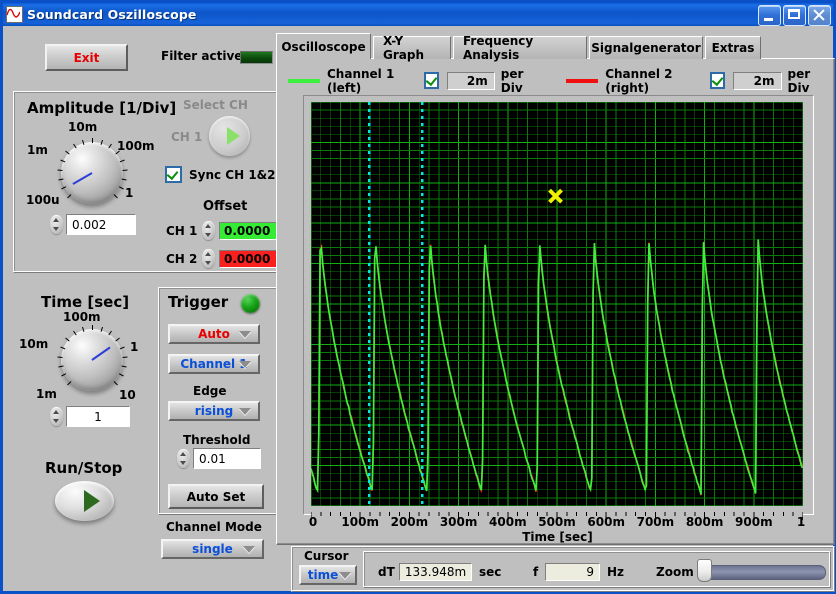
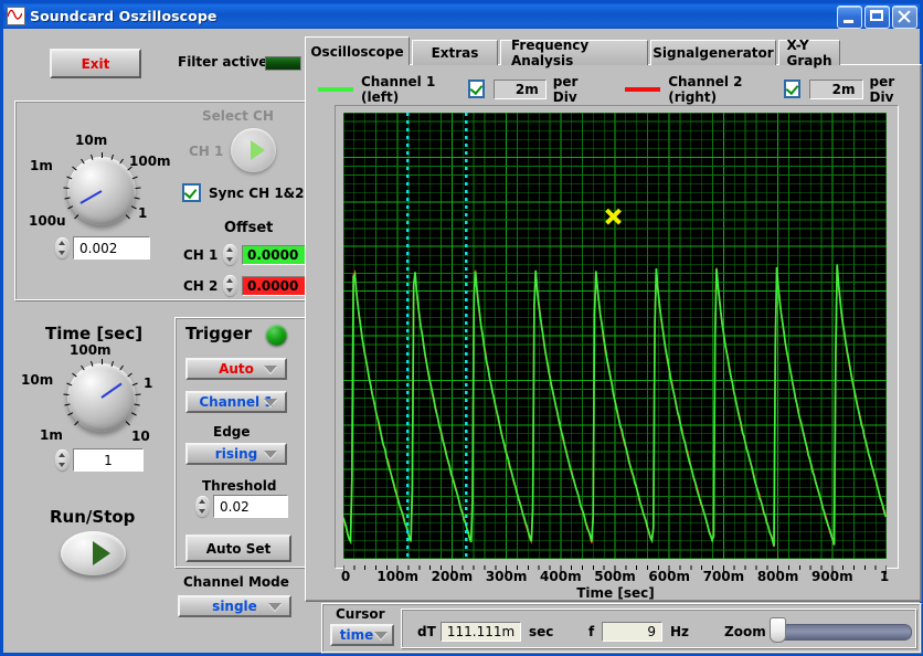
  Soundcard Oszilloscope
  Exit
  Filter active
- Amplitude [1/Div]
  10m
  100m
  1m
  1
  100u
  0.002
  Select CH
  CH 1
  Sync CH 1&2
  Offset
  CH 1
  0.0000
  CH 2
  0.0000
  Time [sec]
  100m
  10m
  1
  1m
  10
  1
  Trigger
  Auto
  Channel 1
  Edge
  rising
  Threshold
- 0.01
+ 0.02
  Auto Set
  Run/Stop
  Channel Mode
  single
  Oscilloscope
- X-Y Graph
+ Extras
  Frequency Analysis
  Signalgenerator
- Extras
+ X-Y Graph
  Channel 1 (left)
  2m
  per Div
  Channel 2 (right)
  2m
  per Div
  0
  100m
  200m
  300m
  400m
  500m
  600m
  700m
  800m
  900m
  1
  Time [sec]
  Cursor
  time
  dT
- 133.948m
+ 111.111m
  sec
  f
  9
  Hz
  Zoom
